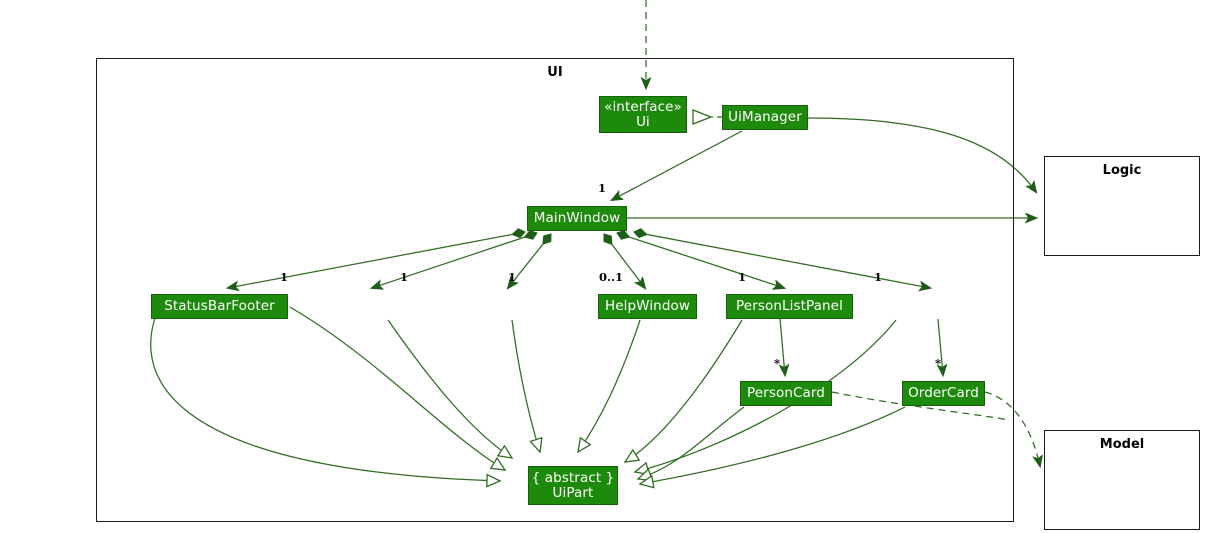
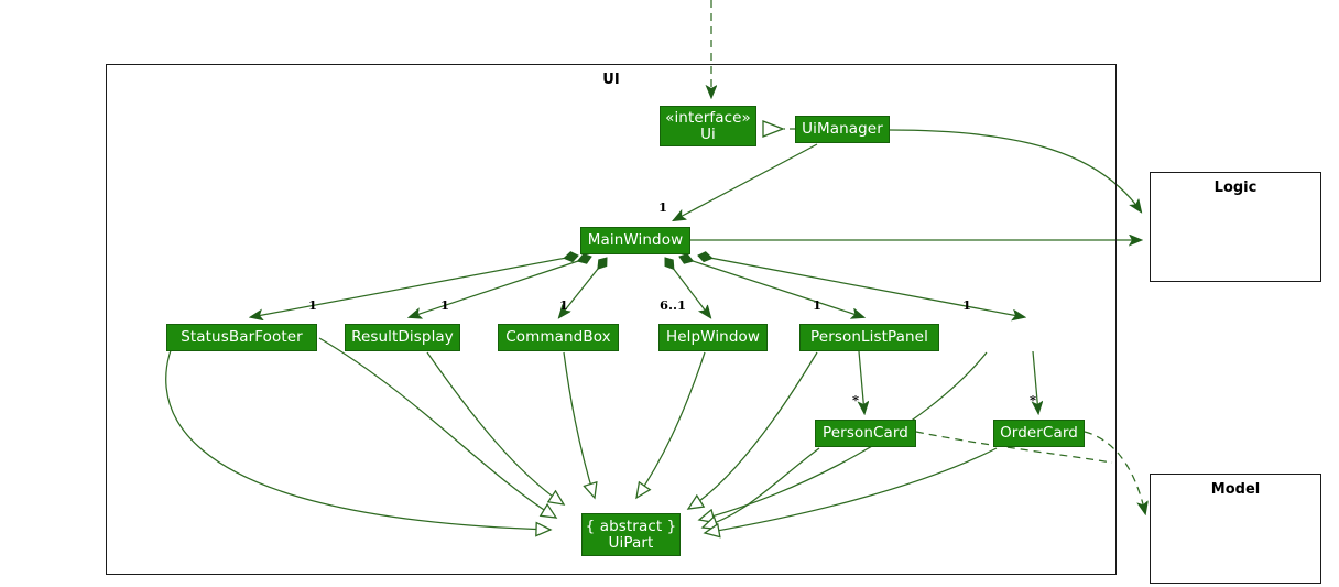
  UI
  Logic
  Model
  «interface»
  Ui
  UiManager
  MainWindow
  StatusBarFooter
+ ResultDisplay
+ CommandBox
  HelpWindow
  PersonListPanel
  PersonCard
  OrderCard
  { abstract }
  UiPart
  1
  1
  1
  1
- 0..1
+ 6..1
  1
  1
  *
  *
